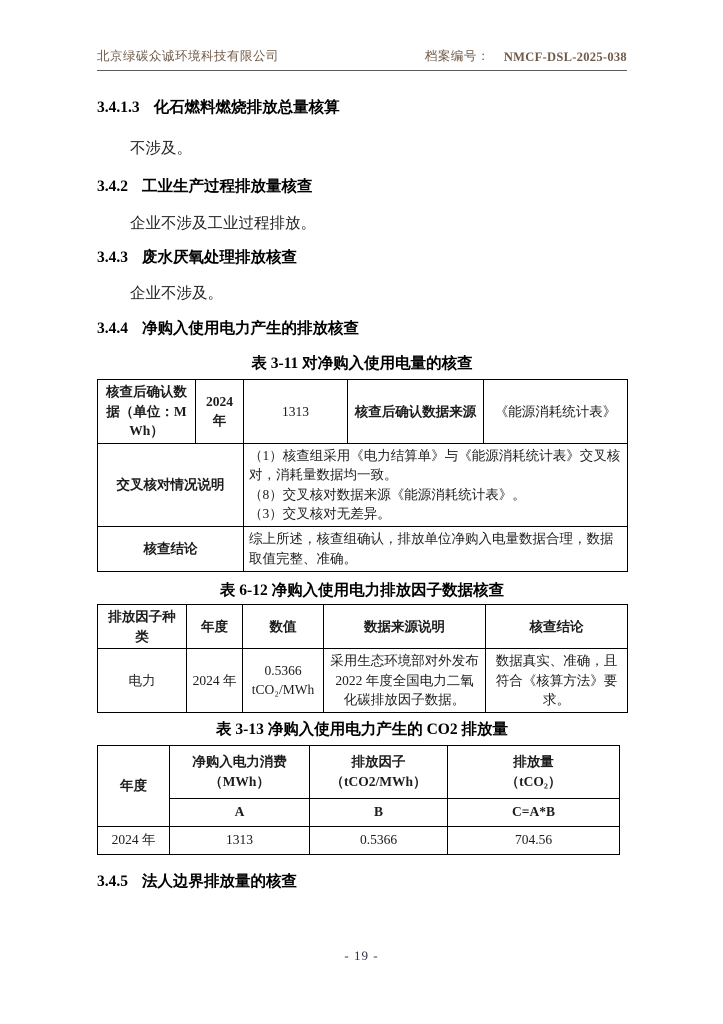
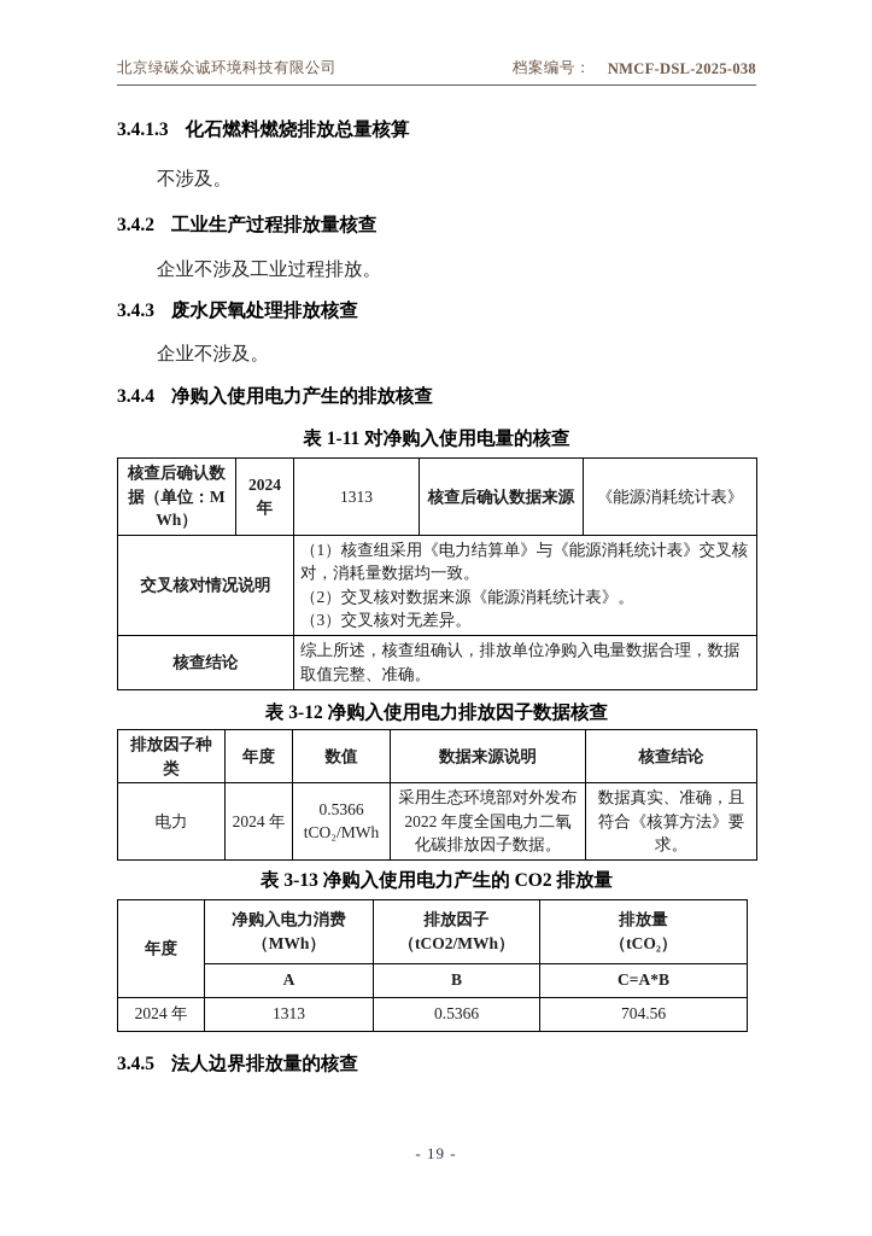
  北京绿碳众诚环境科技有限公司
  档案编号：
  NMCF-DSL-2025-038
  3.4.1.3
  化石燃料燃烧排放总量核算
  不涉及。
  3.4.2
  工业生产过程排放量核查
  企业不涉及工业过程排放。
  3.4.3
  废水厌氧处理排放核查
  企业不涉及。
  3.4.4
  净购入使用电力产生的排放核查
- 表 3-11 对净购入使用电量的核查
+ 表 1-11 对净购入使用电量的核查
  核查后确认数据（单位：MWh）	2024 年	1313	核查后确认数据来源	《能源消耗统计表》
- 交叉核对情况说明	（1）核查组采用《电力结算单》与《能源消耗统计表》交叉核对，消耗量数据均一致。 （8）交叉核对数据来源《能源消耗统计表》。 （3）交叉核对无差异。
+ 交叉核对情况说明	（1）核查组采用《电力结算单》与《能源消耗统计表》交叉核对，消耗量数据均一致。 （2）交叉核对数据来源《能源消耗统计表》。 （3）交叉核对无差异。
  核查结论	综上所述，核查组确认，排放单位净购入电量数据合理，数据取值完整、准确。
- 表 6-12 净购入使用电力排放因子数据核查
+ 表 3-12 净购入使用电力排放因子数据核查
  排放因子种类	年度	数值	数据来源说明	核查结论
  电力	2024 年	0.5366 tCO₂/MWh	采用生态环境部对外发布 2022 年度全国电力二氧化碳排放因子数据。	数据真实、准确，且符合《核算方法》要求。
  表 3-13 净购入使用电力产生的 CO2 排放量
  年度	净购入电力消费 （MWh）	排放因子 （tCO2/MWh）	排放量 （tCO₂）
  A	B	C=A*B
  2024 年	1313	0.5366	704.56
  3.4.5
  法人边界排放量的核查
  - 19 -
